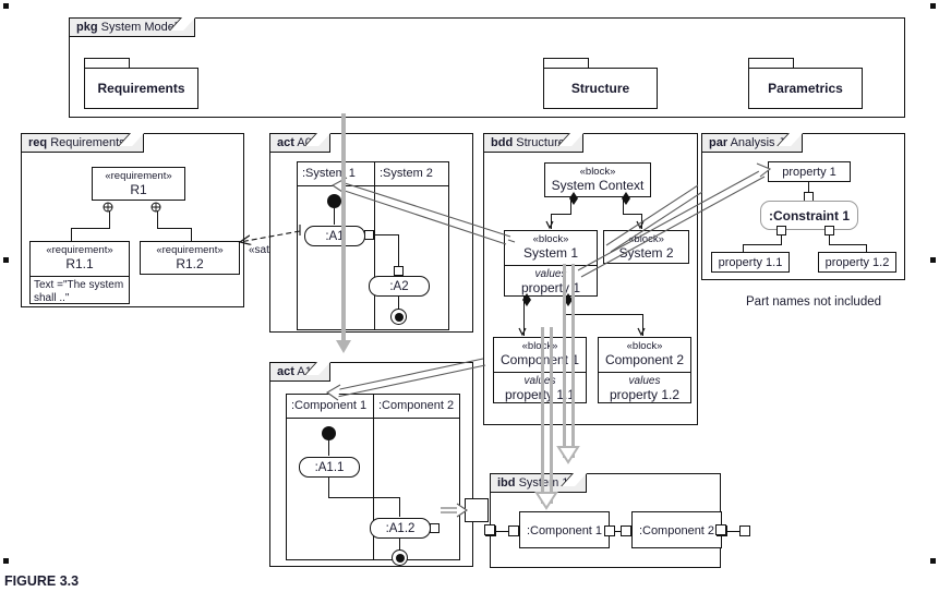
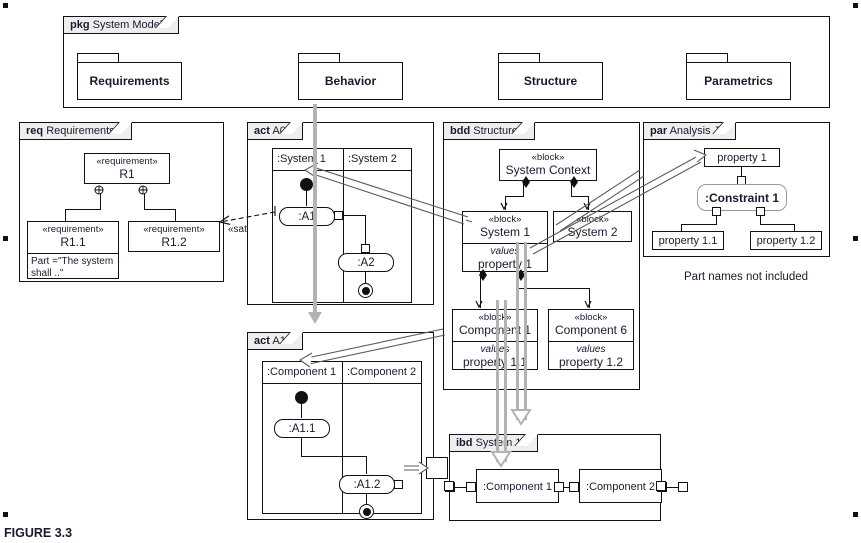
  pkg System Mod
  Requirements
+ Behavior
  Structure
  Parametrics
  req Requirement
  «requirement»
  R1
  «requirement»
  R1.1
- Text ="The system shall .."
+ Part ="The system shall .."
  «requirement»
  R1.2
  act A
  :System 1
  :System 2
  :A1
  :A2
  act A
  :Component 1
  :Component 2
  :A1.1
  :A1.2
  bdd Structur
  «block»
  System Context
  «block»
  System 1
  value
  property 1
  «blok»
  System 2
  «blok»
  Component 1
  property 11
  «block»
- Component 2
+ Component 6
  values
  property 1.2
  par Analysis
  property 1
  :Constraint 1
  property 1.1
  property 1.2
  Part names not included
  ibd System
  :Component 1
  :Component 2
  FIGURE 3.3
